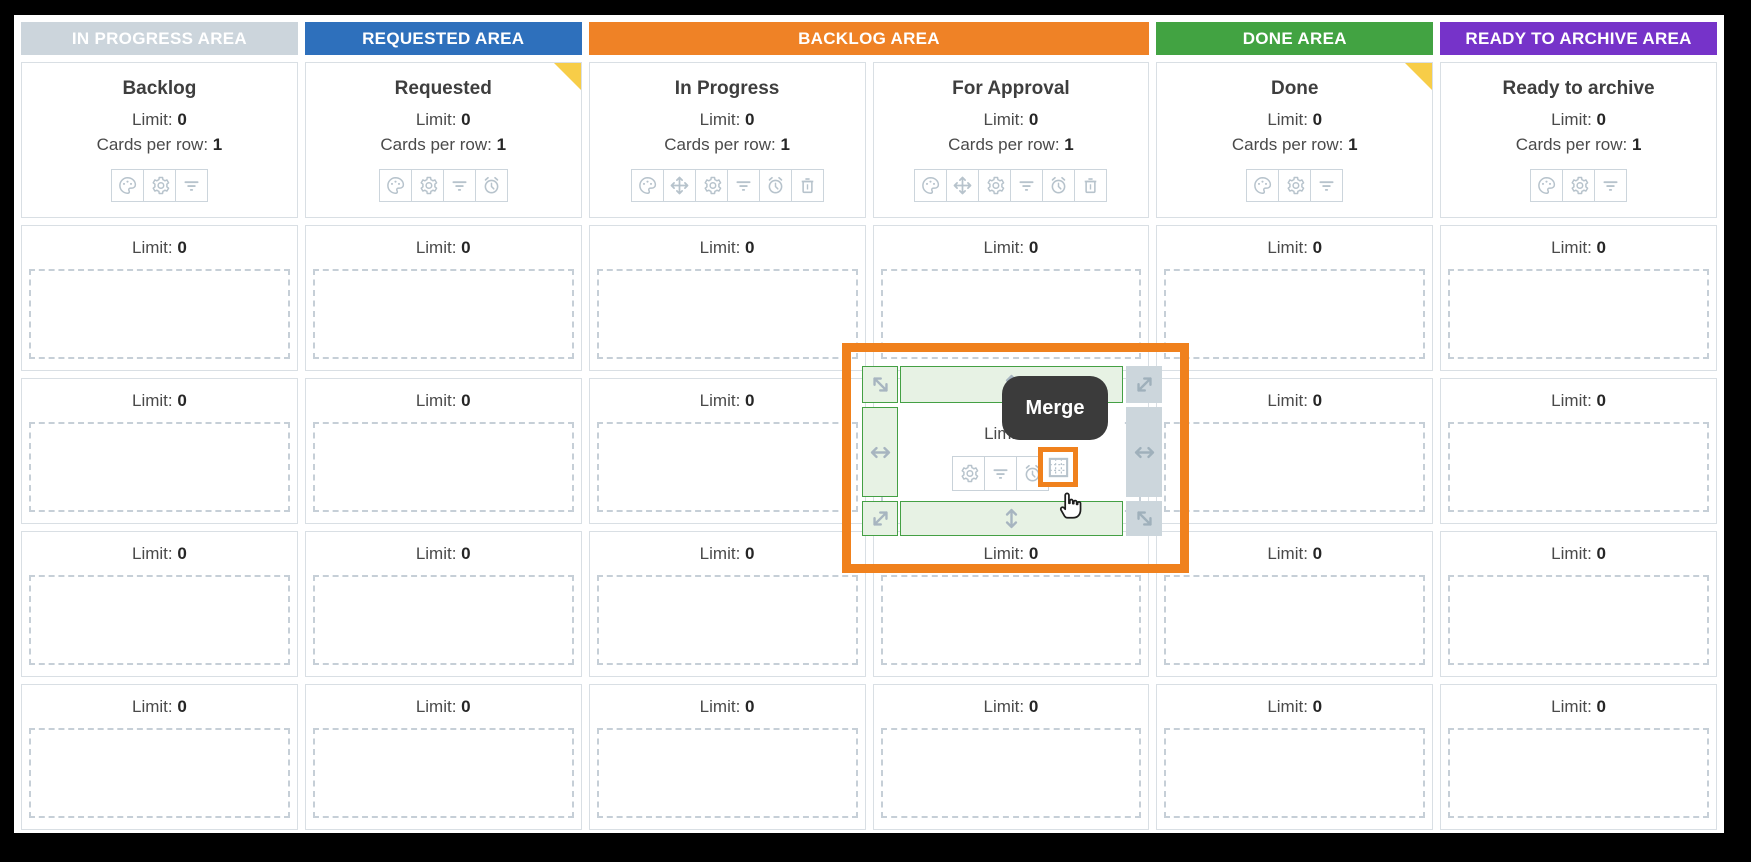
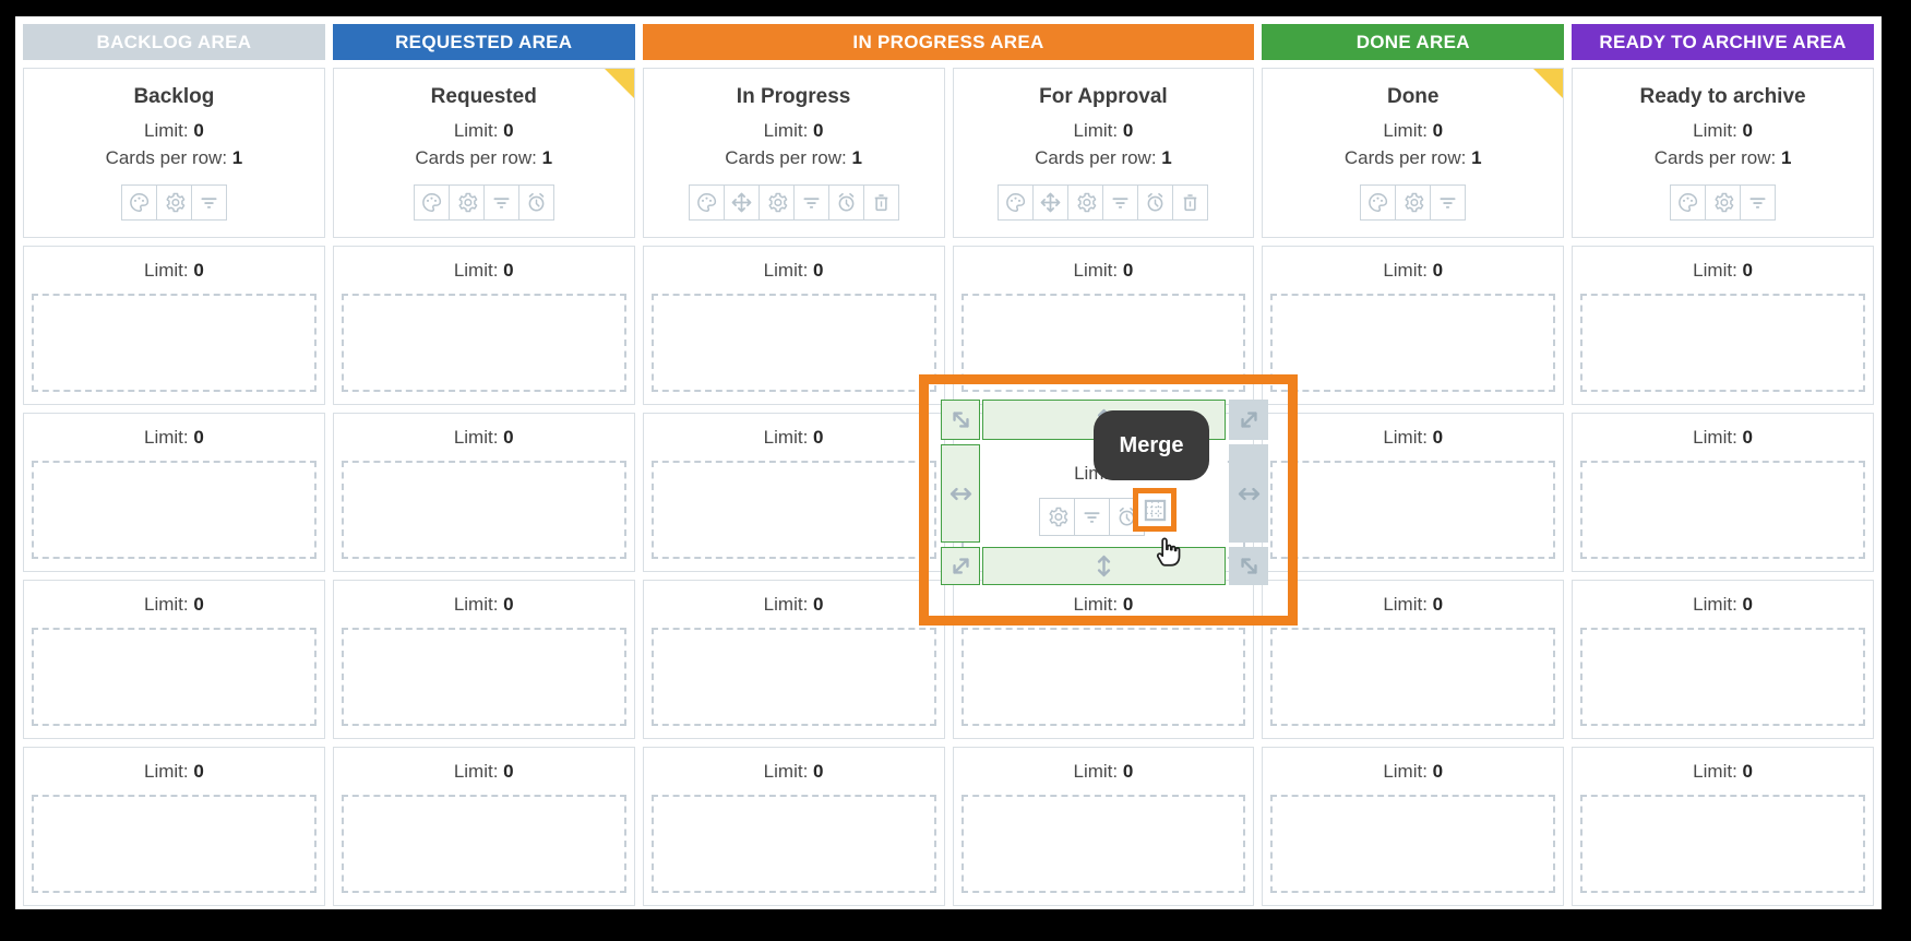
- IN PROGRESS AREA
+ BACKLOG AREA
  REQUESTED AREA
- BACKLOG AREA
+ IN PROGRESS AREA
  DONE AREA
  READY TO ARCHIVE AREA
  Backlog
  Limit: 0
  Cards per row: 1
  Requested
  Limit: 0
  Cards per row: 1
  In Progress
  Limit: 0
  Cards per row: 1
  For Approval
  Limit: 0
  Cards per row: 1
  Done
  Limit: 0
  Cards per row: 1
  Ready to archive
  Limit: 0
  Cards per row: 1
  Limit: 0
  Limit: 0
  Limit: 0
  Limit: 0
  Limit: 0
  Limit: 0
  Limit: 0
  Limit: 0
  Limit: 0
  Limit: 0
  Limit: 0
  Limit: 0
  Limit: 0
  Limit: 0
  Limit: 0
  Limit: 0
  Limit: 0
  Limit: 0
  Limit: 0
  Limit: 0
  Limit: 0
  Limit: 0
  Limit: 0
  Merge
